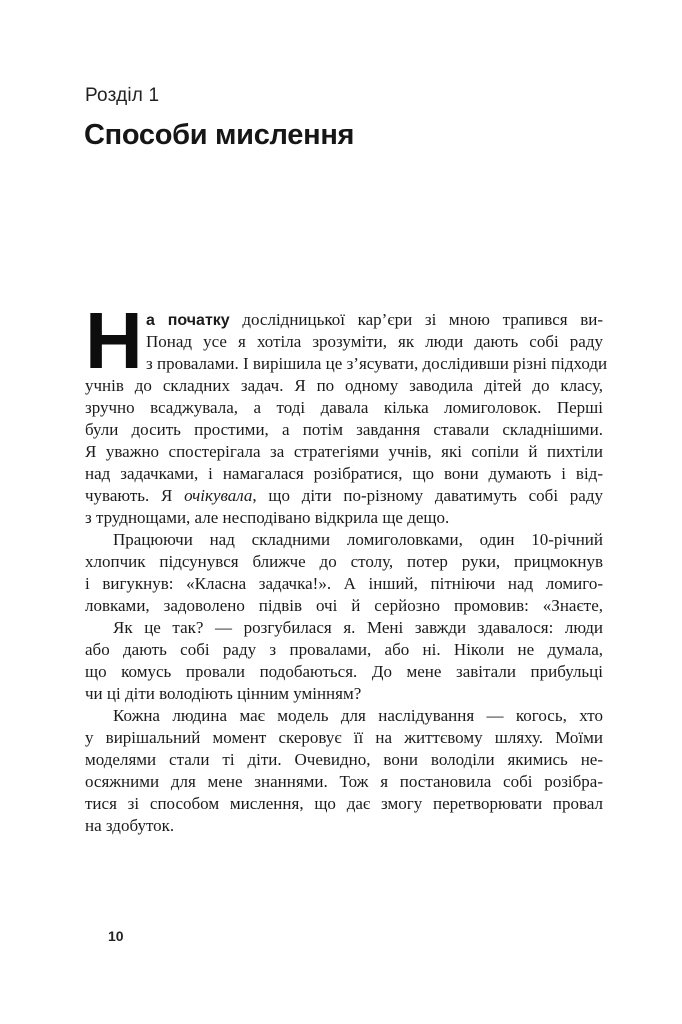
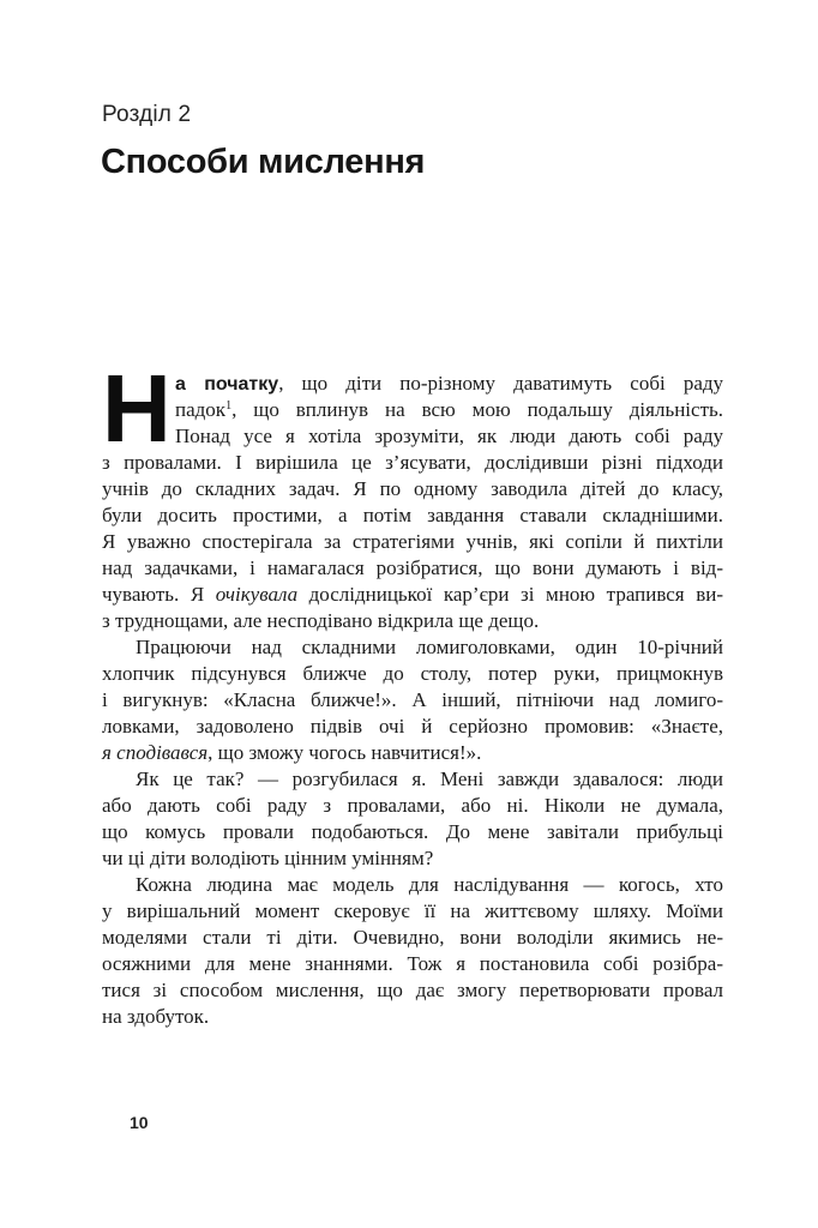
- Розділ 1
+ Розділ 2
  Способи мислення
  Н
- а початку дослідницької кар’єри зі мною трапився ви-
+ а початку, що діти по-різному даватимуть собі раду
+ падок1, що вплинув на всю мою подальшу діяльність.
  Понад усе я хотіла зрозуміти, як люди дають собі раду
  з провалами. І вирішила це з’ясувати, дослідивши різні підходи
  учнів до складних задач. Я по одному заводила дітей до класу,
- зручно всаджувала, а тоді давала кілька ломиголовок. Перші
  були досить простими, а потім завдання ставали складнішими.
  Я уважно спостерігала за стратегіями учнів, які сопіли й пихтіли
  над задачками, і намагалася розібратися, що вони думають і від-
- чувають. Я очікувала, що діти по-різному даватимуть собі раду
+ чувають. Я очікувала дослідницької кар’єри зі мною трапився ви-
  з труднощами, але несподівано відкрила ще дещо.
  Працюючи над складними ломиголовками, один 10-річний
  хлопчик підсунувся ближче до столу, потер руки, прицмокнув
- і вигукнув: «Класна задачка!». А інший, пітніючи над ломиго-
+ і вигукнув: «Класна ближче!». А інший, пітніючи над ломиго-
  ловками, задоволено підвів очі й серйозно промовив: «Знаєте,
+ я сподівався, що зможу чогось навчитися!».
  Як це так? — розгубилася я. Мені завжди здавалося: люди
  або дають собі раду з провалами, або ні. Ніколи не думала,
  що комусь провали подобаються. До мене завітали прибульці
  чи ці діти володіють цінним умінням?
  Кожна людина має модель для наслідування — когось, хто
  у вирішальний момент скеровує її на життєвому шляху. Моїми
  моделями стали ті діти. Очевидно, вони володіли якимись не-
  осяжними для мене знаннями. Тож я постановила собі розібра-
  тися зі способом мислення, що дає змогу перетворювати провал
  на здобуток.
  10
